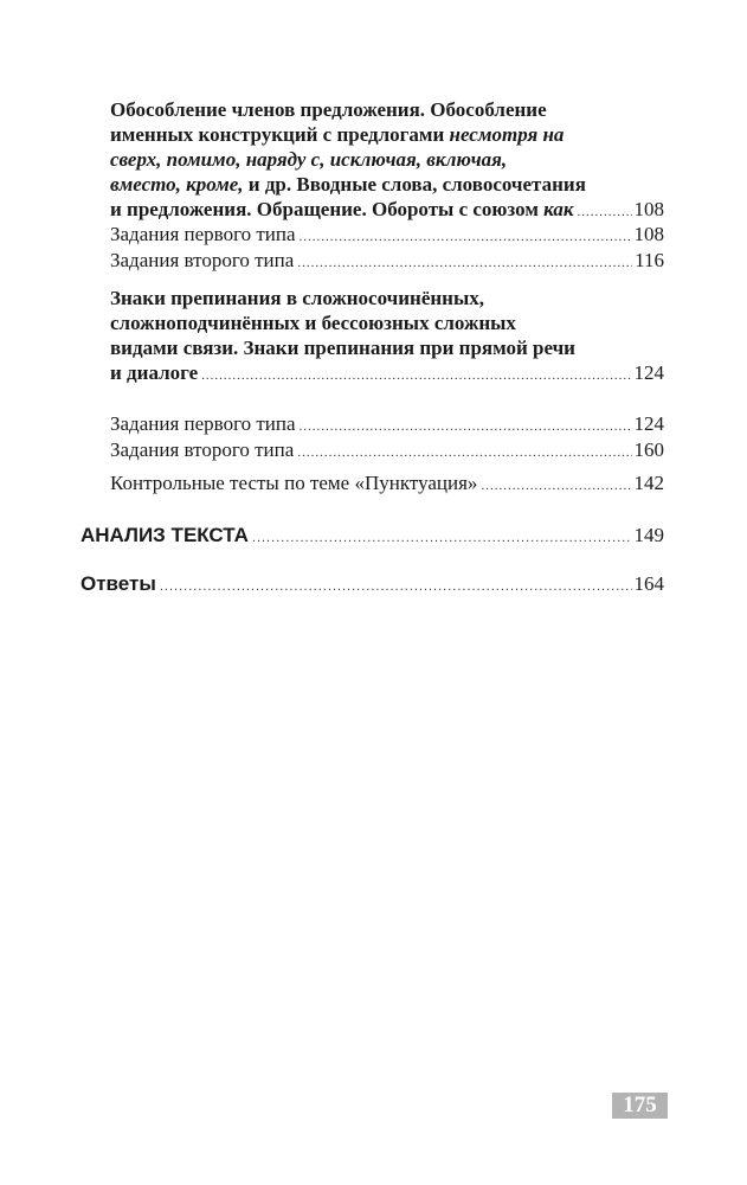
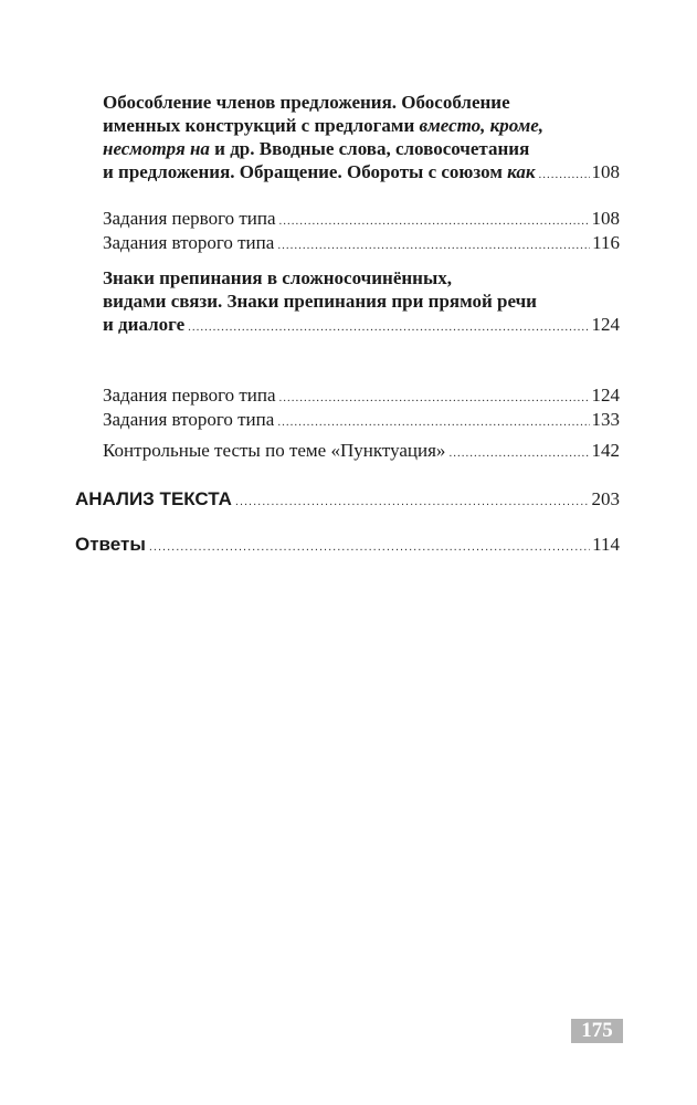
  Обособление членов предложения. Обособление
- именных конструкций с предлогами несмотря на
+ именных конструкций с предлогами вместо, кроме,
- сверх, помимо, наряду с, исключая, включая,
- вместо, кроме, и др. Вводные слова, словосочетания
+ несмотря на и др. Вводные слова, словосочетания
  и предложения. Обращение. Обороты с союзом как
  108
  Задания первого типа
  108
  Задания второго типа
  116
  Знаки препинания в сложносочинённых,
- сложноподчинённых и бессоюзных сложных
  видами связи. Знаки препинания при прямой речи
  и диалоге
  124
  Задания первого типа
  124
  Задания второго типа
- 160
+ 133
  Контрольные тесты по теме «Пунктуация»
  142
  АНАЛИЗ ТЕКСТА
- 149
+ 203
  Ответы
- 164
+ 114
  175
